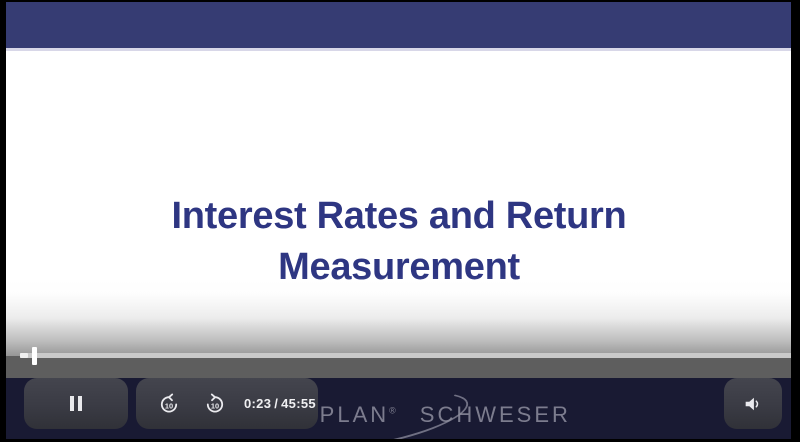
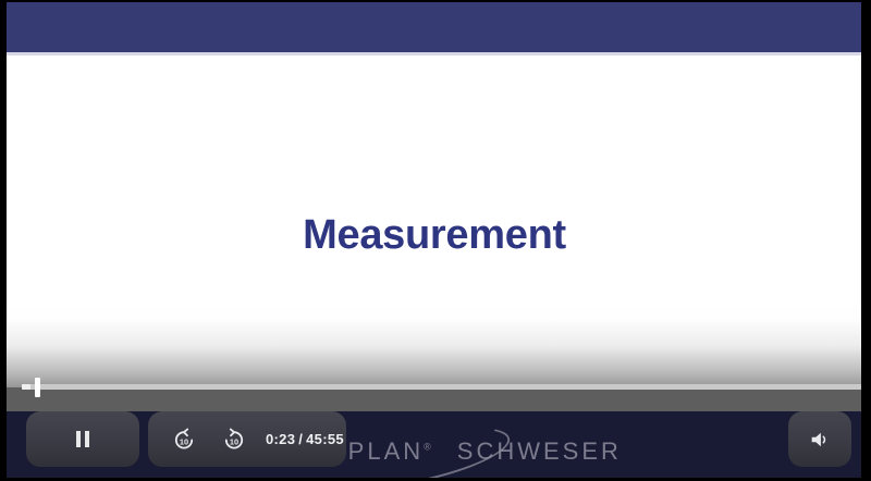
- Interest Rates and Return
  Measurement
  PLAN® SCHWESER
  10
  10
  0:23 / 45:55
